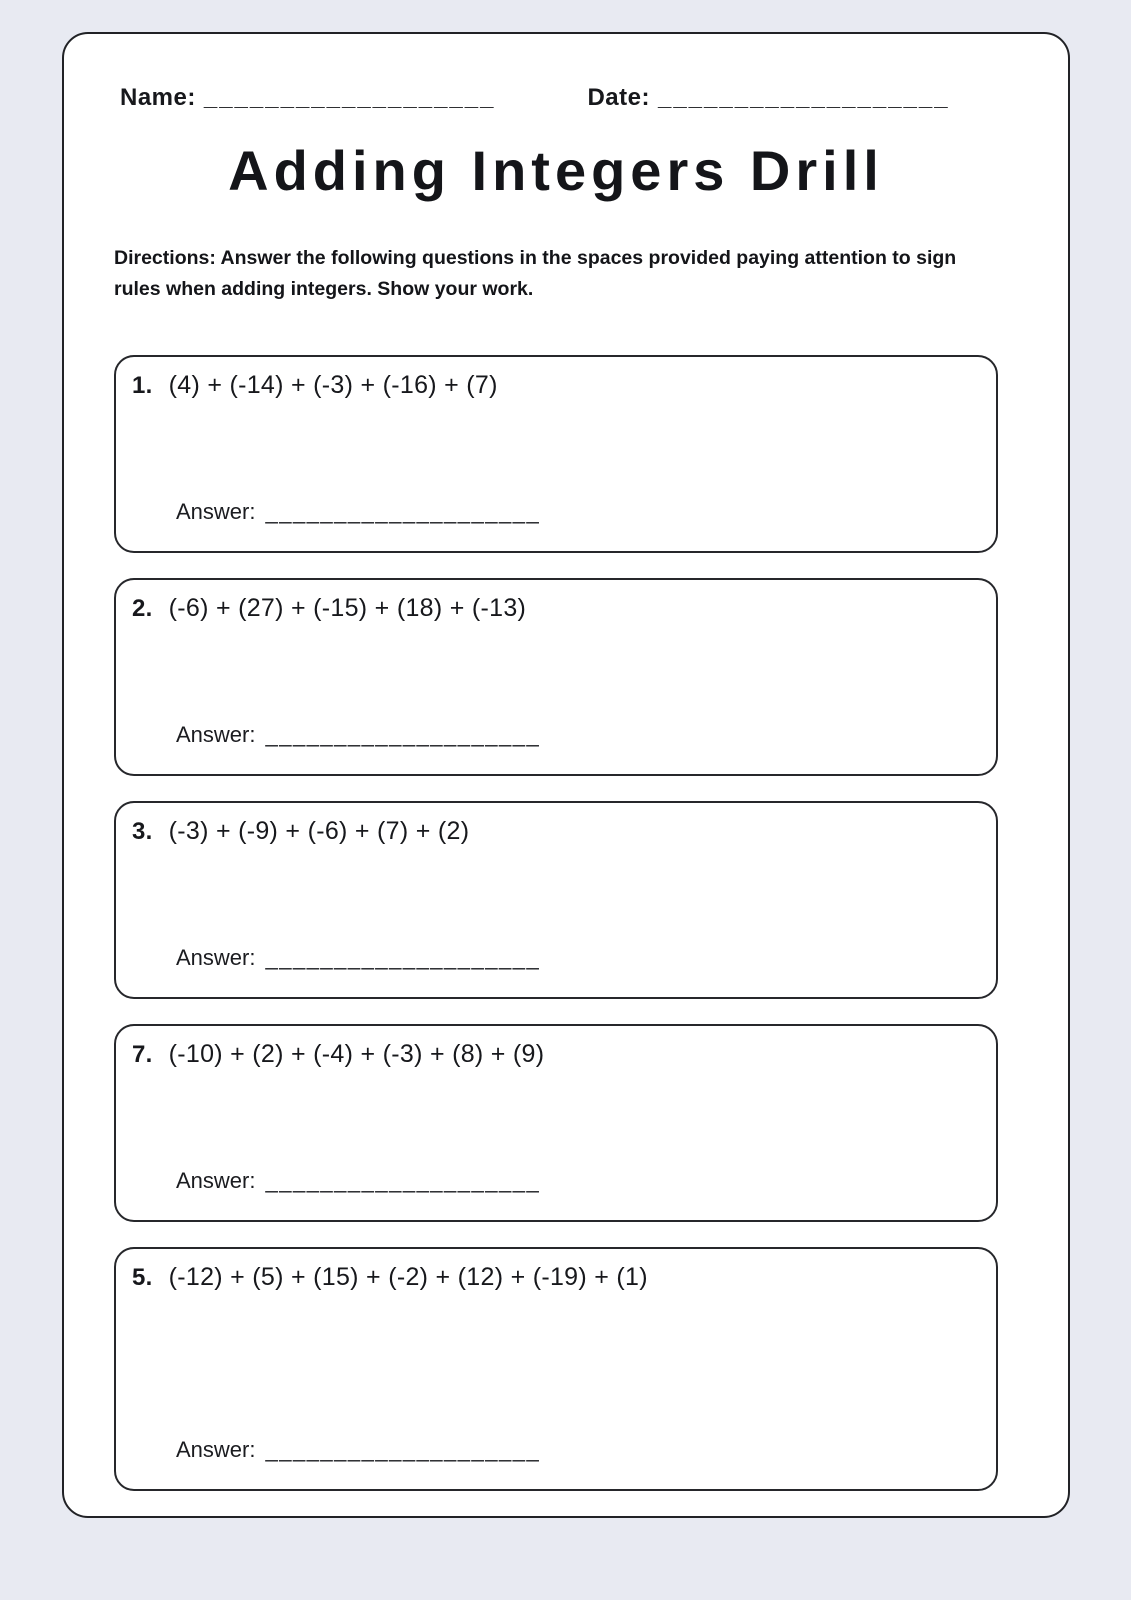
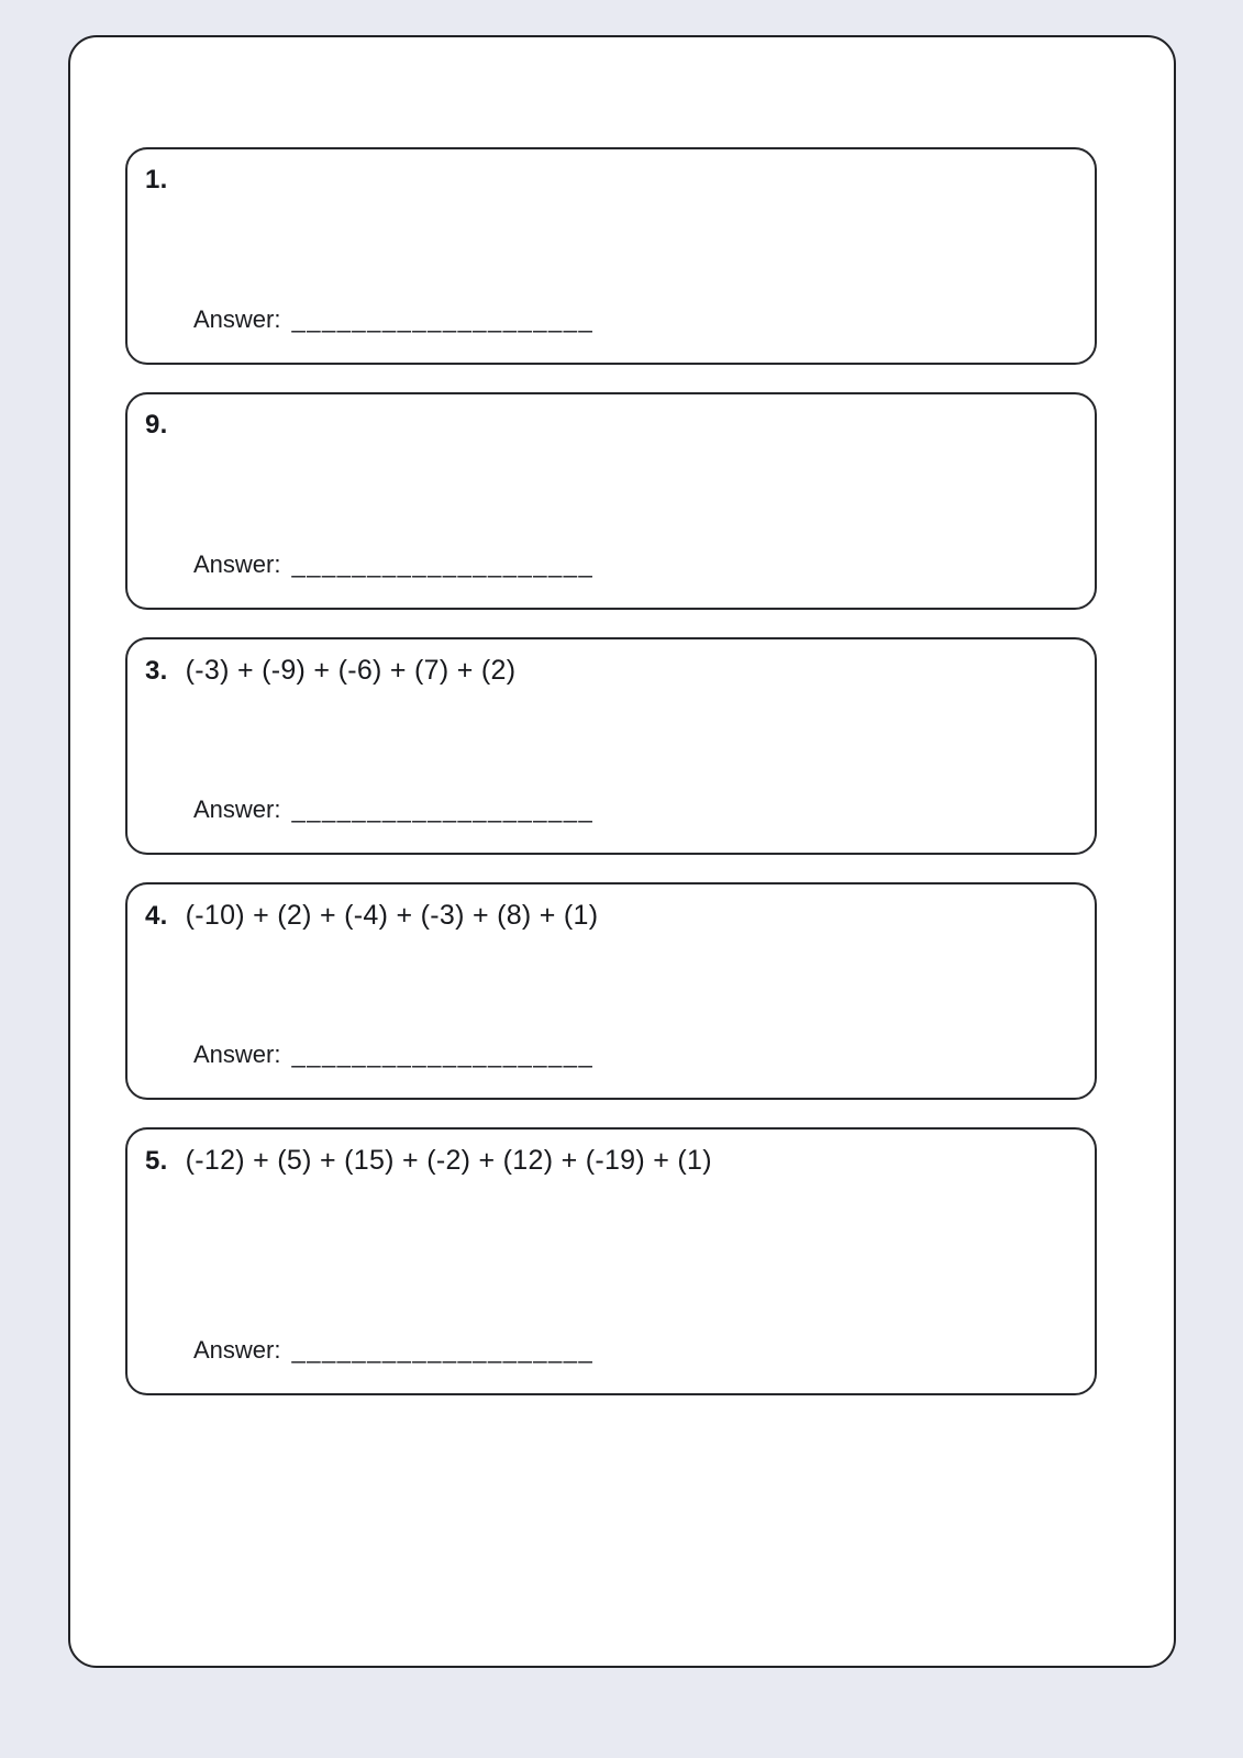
- Name: ___________________
- Date: ___________________
- Adding Integers Drill
- Directions: Answer the following questions in the spaces provided paying attention to sign rules when adding integers. Show your work.
  1.
- (4) + (-14) + (-3) + (-16) + (7)
  Answer: ____________________
- 2.
+ 9.
- (-6) + (27) + (-15) + (18) + (-13)
  Answer: ____________________
  3.
  (-3) + (-9) + (-6) + (7) + (2)
  Answer: ____________________
- 7.
+ 4.
- (-10) + (2) + (-4) + (-3) + (8) + (9)
+ (-10) + (2) + (-4) + (-3) + (8) + (1)
  Answer: ____________________
  5.
  (-12) + (5) + (15) + (-2) + (12) + (-19) + (1)
  Answer: ____________________
